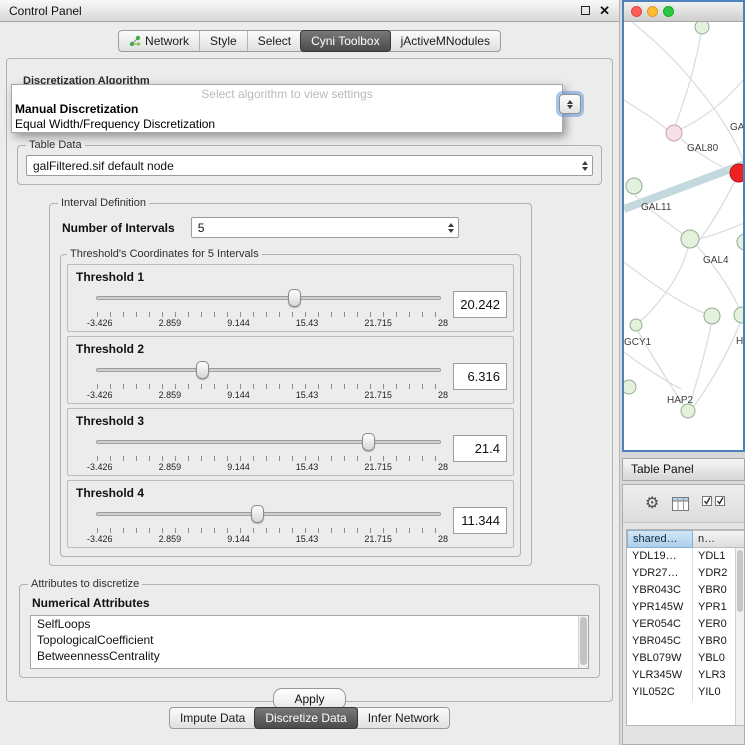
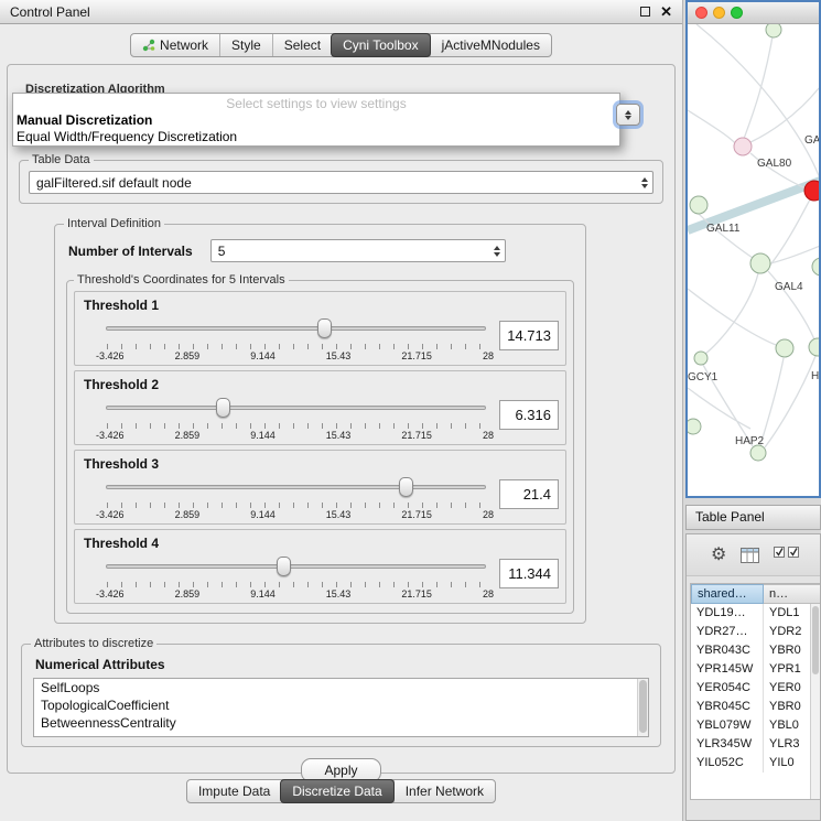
  Control Panel
  ✕
  Network
  Style
  Select
  Cyni Toolbox
  jActiveMNodules
  Discretization Algorithm
- Select algorithm to view settings
+ Select settings to view settings
  Manual Discretization
  Equal Width/Frequency Discretization
  Table Data
  galFiltered.sif default node
  Interval Definition
  Number of Intervals
  5
  Threshold's Coordinates for 5 Intervals
  Threshold 1
  -3.426
  2.859
  9.144
  15.43
  21.715
  28
- 20.242
+ 14.713
  Threshold 2
  -3.426
  2.859
  9.144
  15.43
  21.715
  28
  6.316
  Threshold 3
  -3.426
  2.859
  9.144
  15.43
  21.715
  28
  21.4
  Threshold 4
  -3.426
  2.859
  9.144
  15.43
  21.715
  28
  11.344
  Attributes to discretize
  Numerical Attributes
  SelfLoops
  TopologicalCoefficient
  BetweennessCentrality
  Apply
  Impute Data
  Discretize Data
  Infer Network
  GAL80
  GA
  GAL11
  GAL4
  GCY1
  H
  HAP2
  Table Panel
  ⚙
  shared…
  n…
  YDL19…
  YDL1
  YDR27…
  YDR2
  YBR043C
  YBR0
  YPR145W
  YPR1
  YER054C
  YER0
  YBR045C
  YBR0
  YBL079W
  YBL0
  YLR345W
  YLR3
  YIL052C
  YIL0
